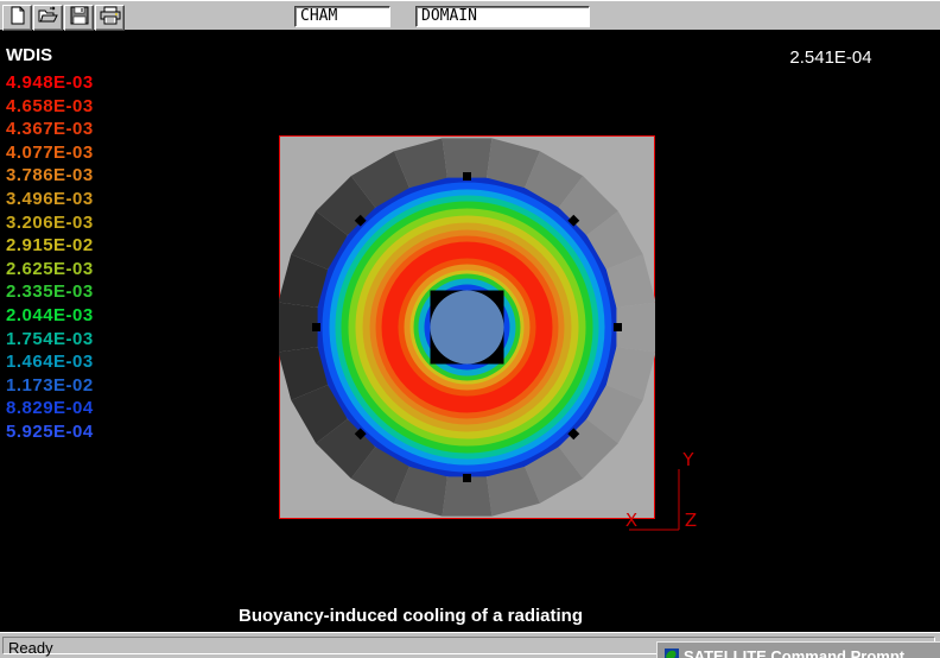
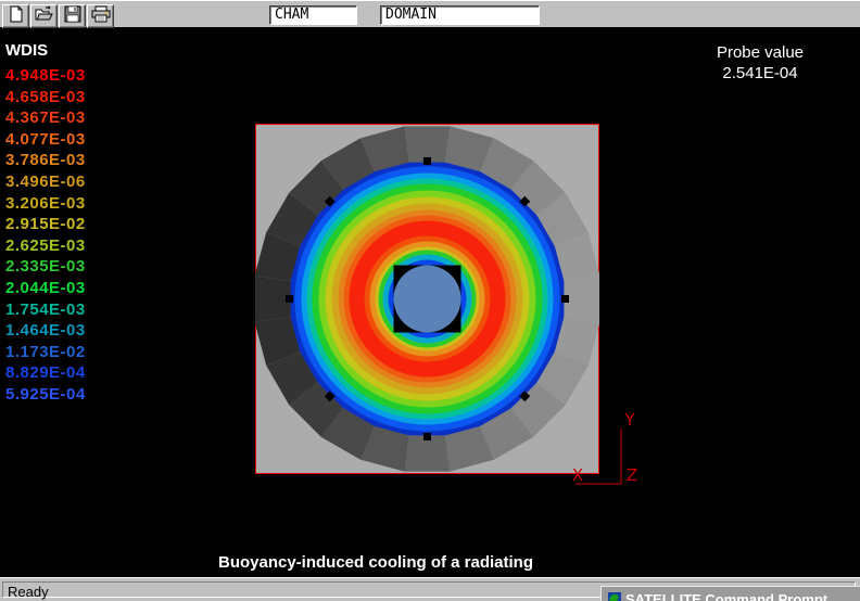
  CHAM
  DOMAIN
  WDIS
  4.948E-03
  4.658E-03
  4.367E-03
  4.077E-03
  3.786E-03
- 3.496E-03
+ 3.496E-06
  3.206E-03
  2.915E-02
  2.625E-03
  2.335E-03
  2.044E-03
  1.754E-03
  1.464E-03
  1.173E-02
  8.829E-04
  5.925E-04
+ Probe value
  2.541E-04
  Y
  X
  Z
  Buoyancy-induced cooling of a radiating
  Ready
  SATELLITE Command Prompt
